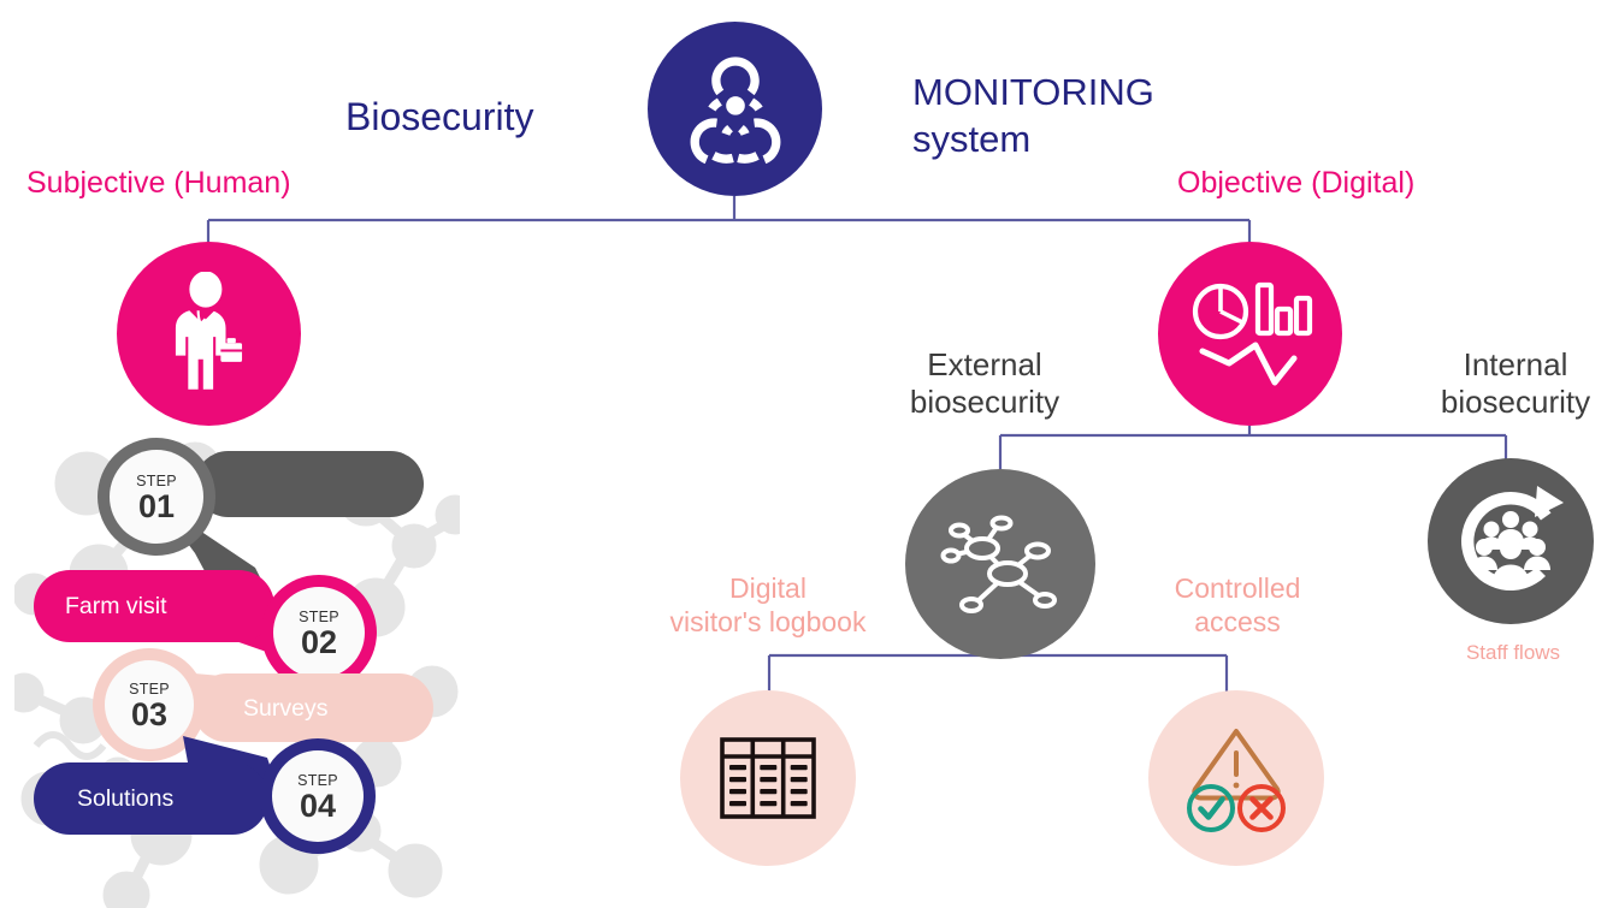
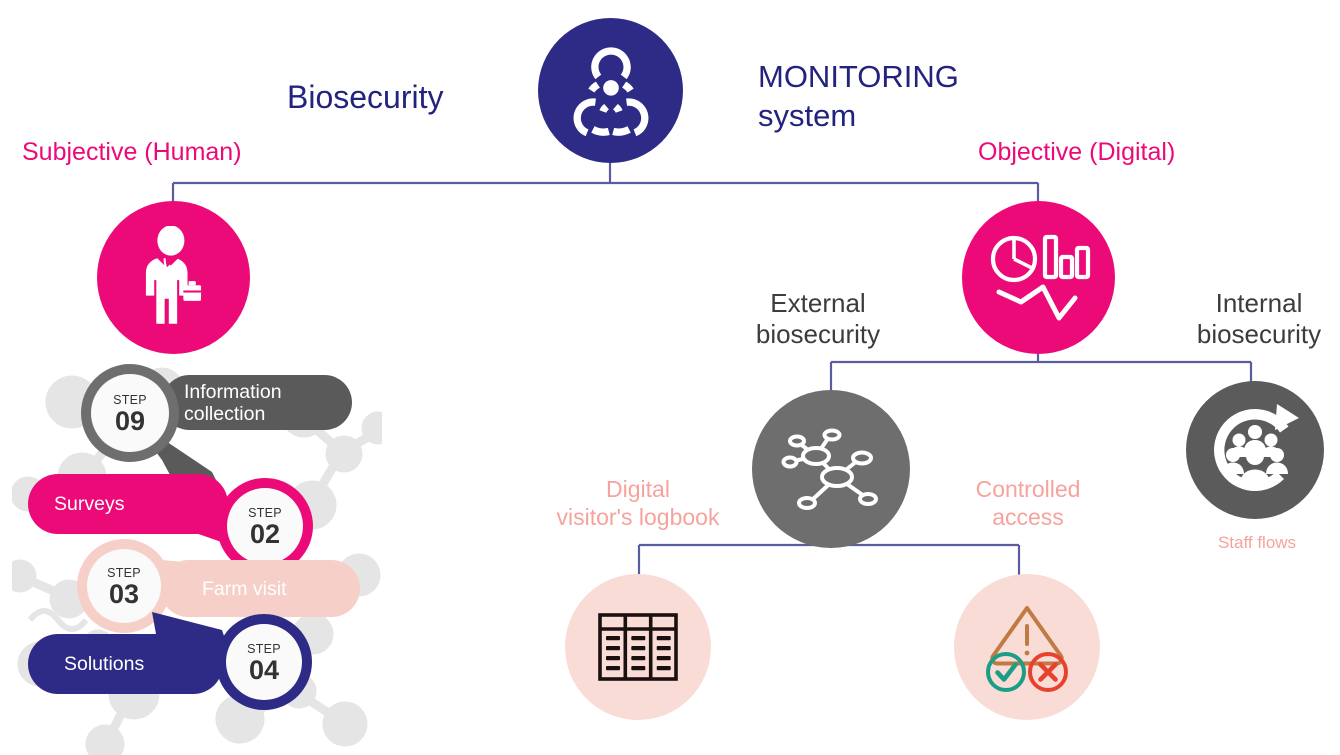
  Biosecurity
  MONITORING
  system
  Subjective (Human)
  Objective (Digital)
  External
  biosecurity
  Internal
  biosecurity
  Digital
  visitor's logbook
  Controlled
  access
  Staff flows
  STEP
- 01
+ 09
+ Information
+ collection
  STEP
  02
- Farm visit
+ Surveys
  STEP
  03
- Surveys
+ Farm visit
  STEP
  04
  Solutions
